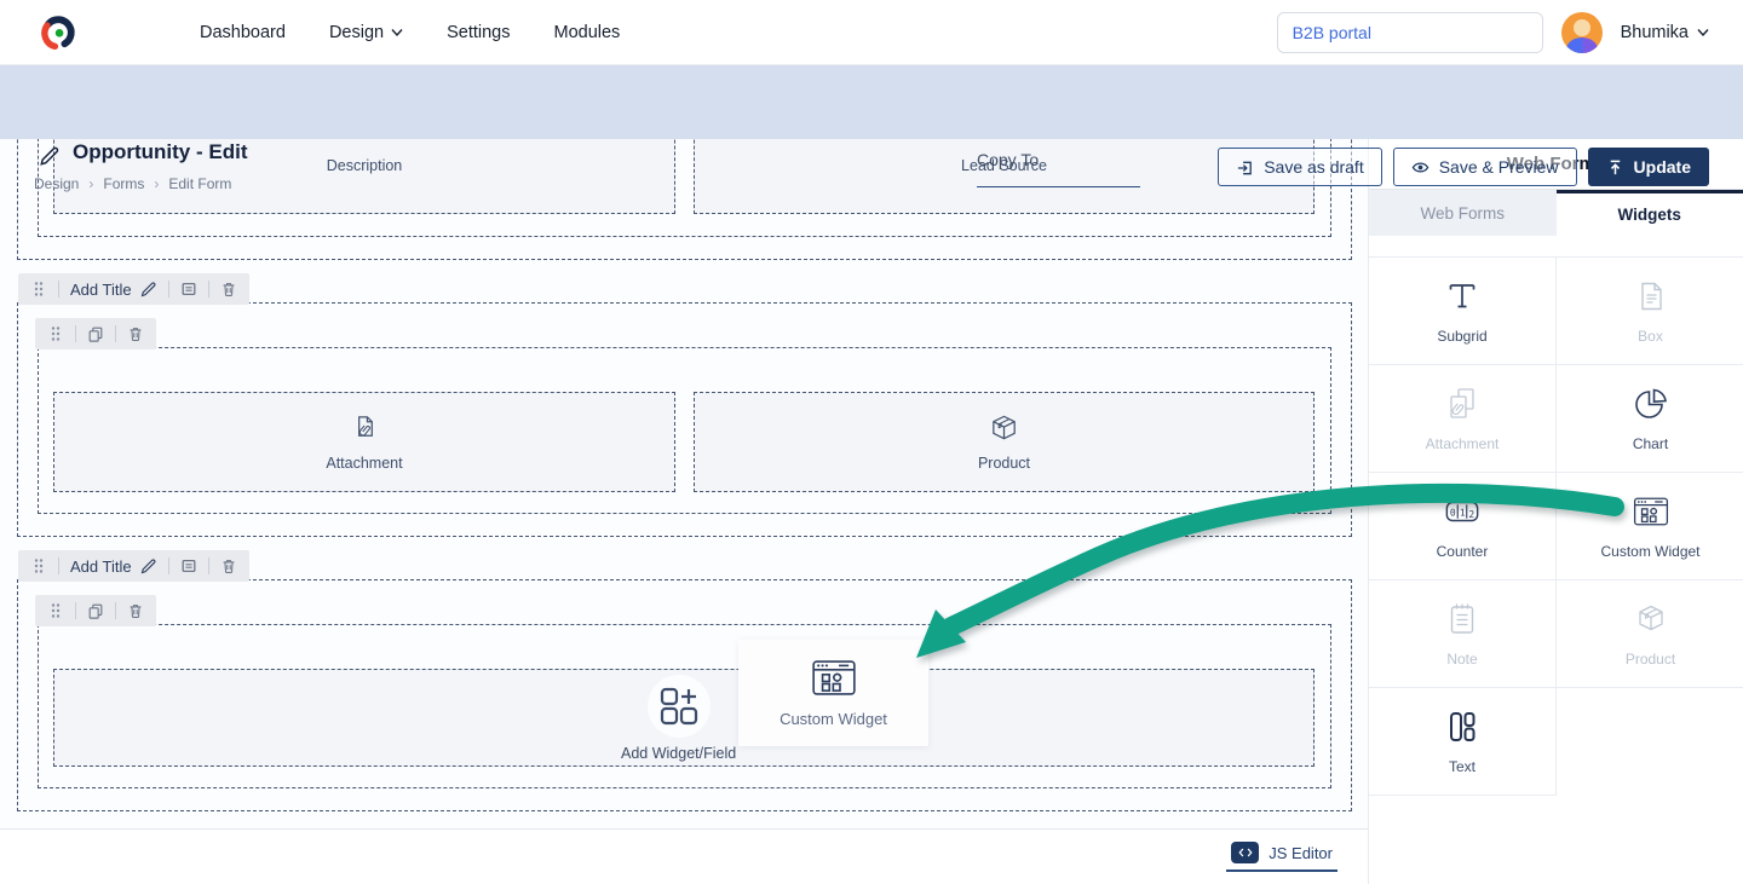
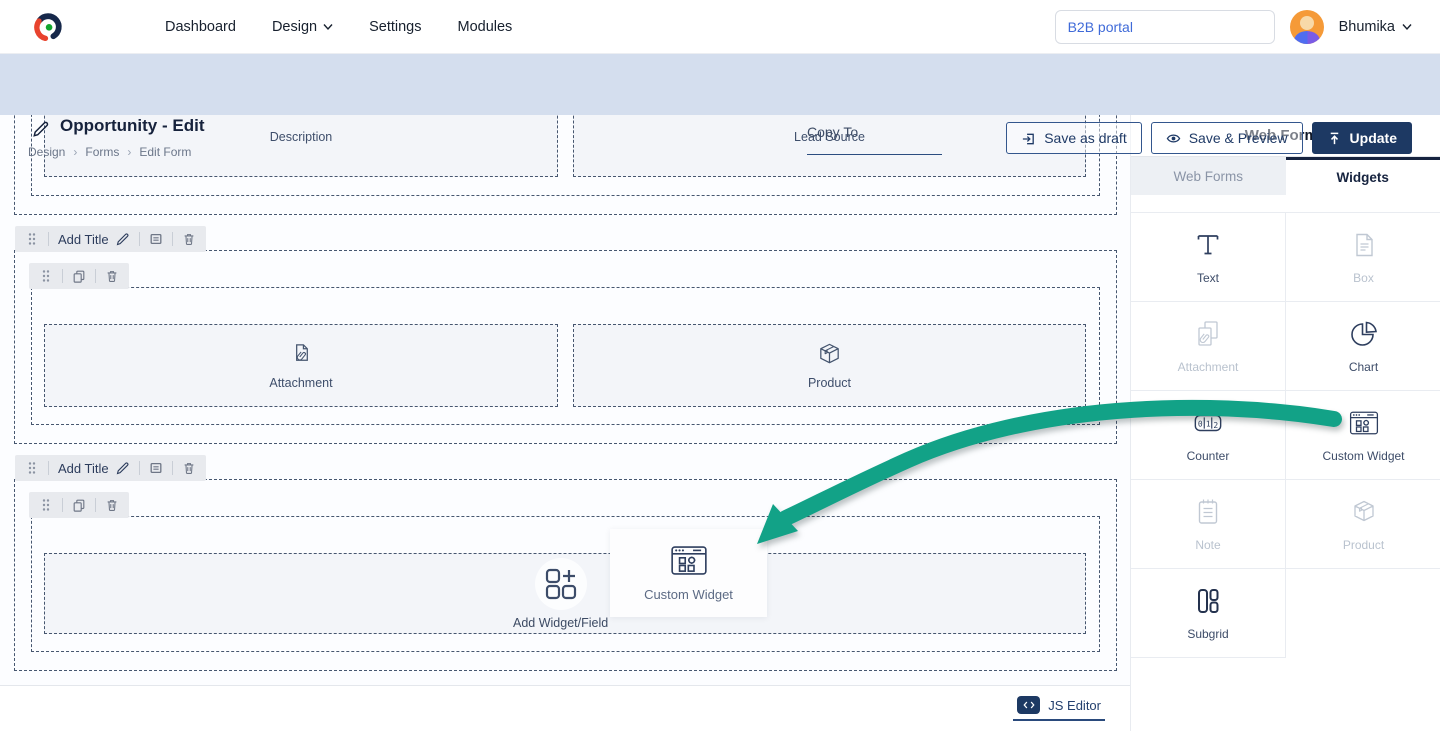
  Dashboard
  Design
  Settings
  Modules
  B2B portal
  Bhumika
  Opportunity - Edit
  Design
  ›
  Forms
  ›
  Edit Form
  Copy To
  Save as draft
  Save & Preview
  Update
  Description
  Lead Source
  Add Title
  Attachment
  Product
  Add Title
  Add Widget/Field
  Custom Widget
  JS Editor
  Web For
  Web Forms
  Widgets
- Subgrid
+ Text
  Box
  Attachment
  Chart
  0
  1
  2
  Counter
  Custom Widget
  Note
  Product
- Text
+ Subgrid
